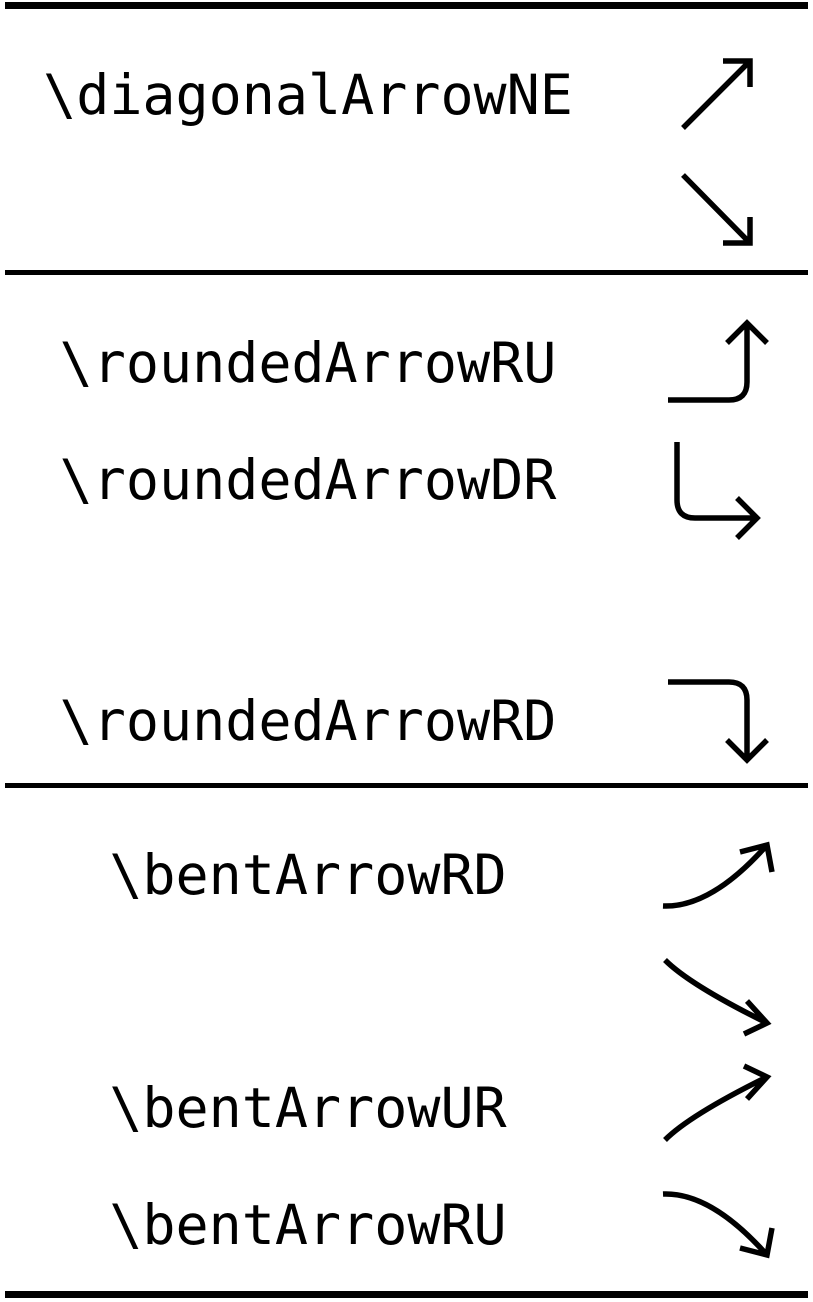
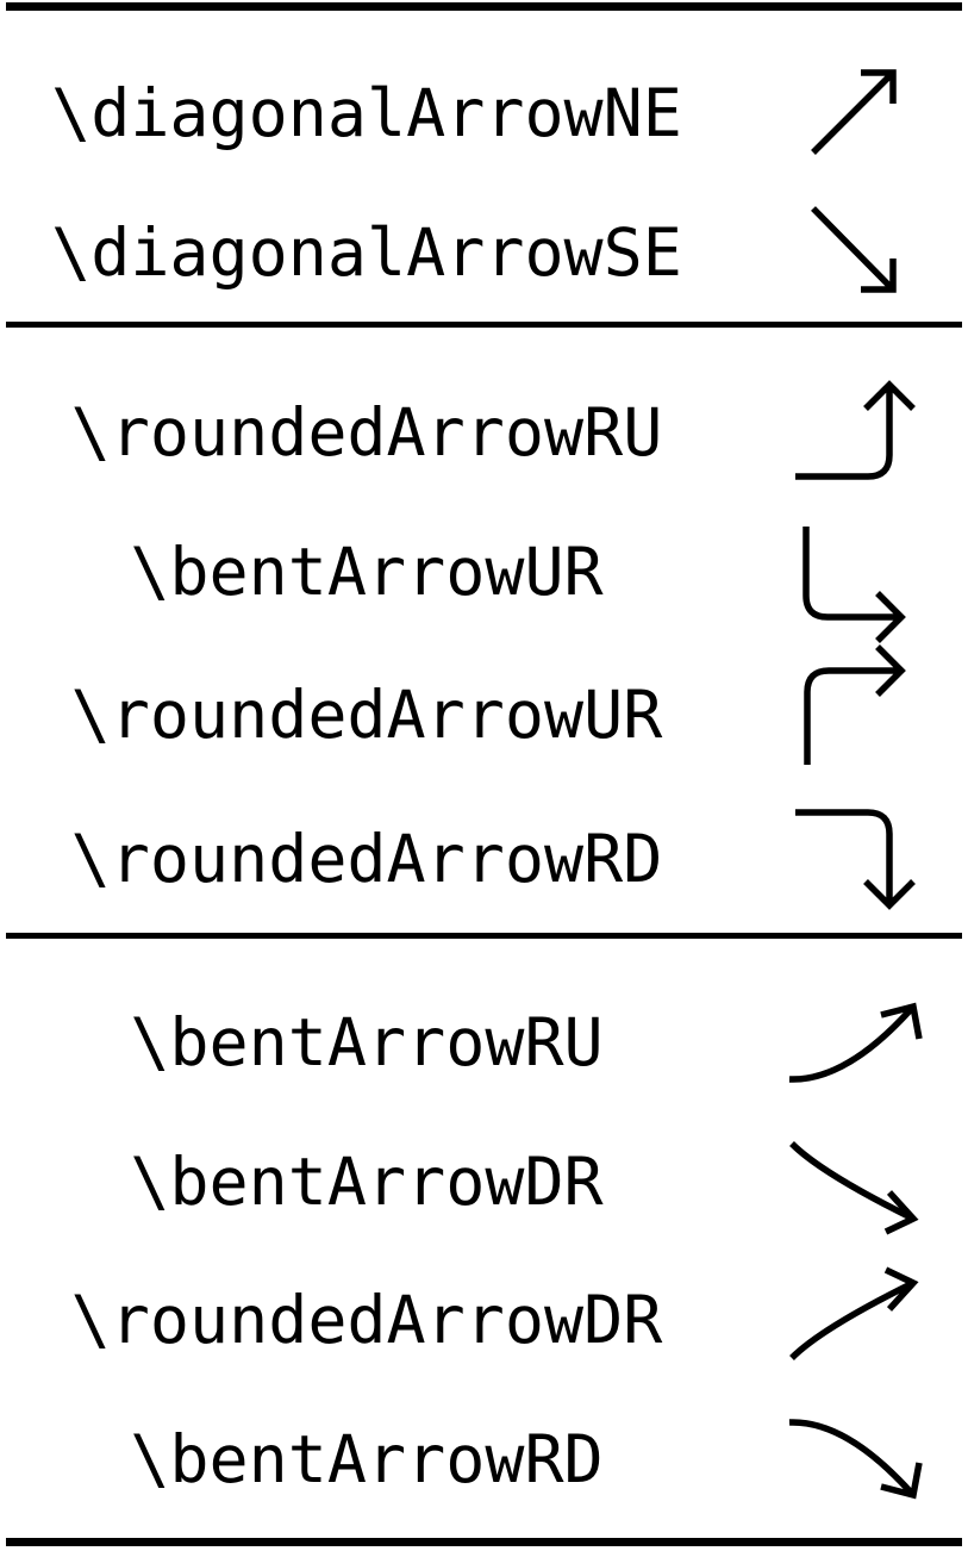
  \diagonalArrowNE
+ \diagonalArrowSE
  \roundedArrowRU
- \roundedArrowDR
+ \bentArrowUR
+ \roundedArrowUR
  \roundedArrowRD
- \bentArrowRD
+ \bentArrowRU
+ \bentArrowDR
- \bentArrowUR
+ \roundedArrowDR
- \bentArrowRU
+ \bentArrowRD
